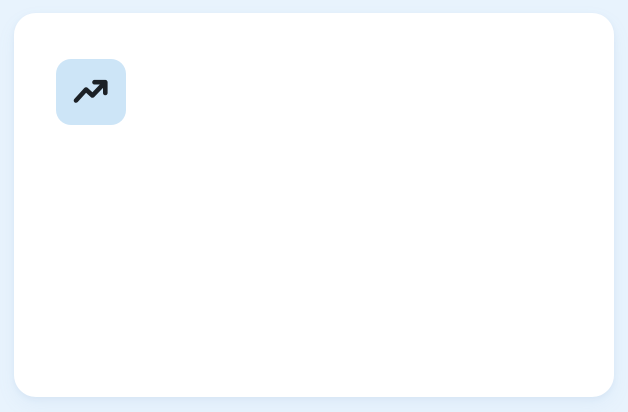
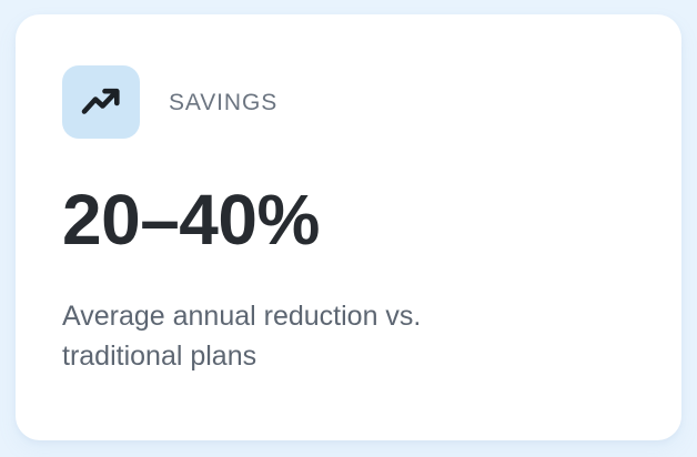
+ SAVINGS
+ 20–40%
+ Average annual reduction vs. traditional plans
